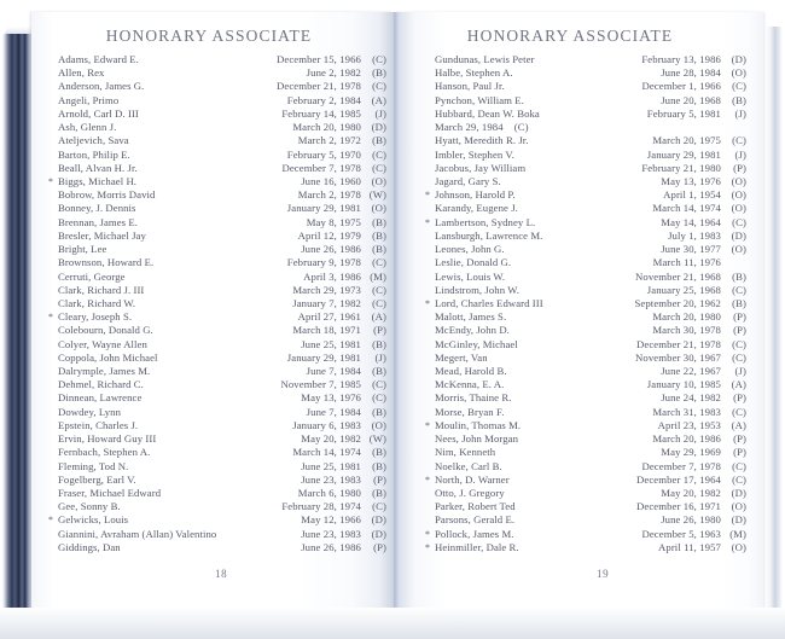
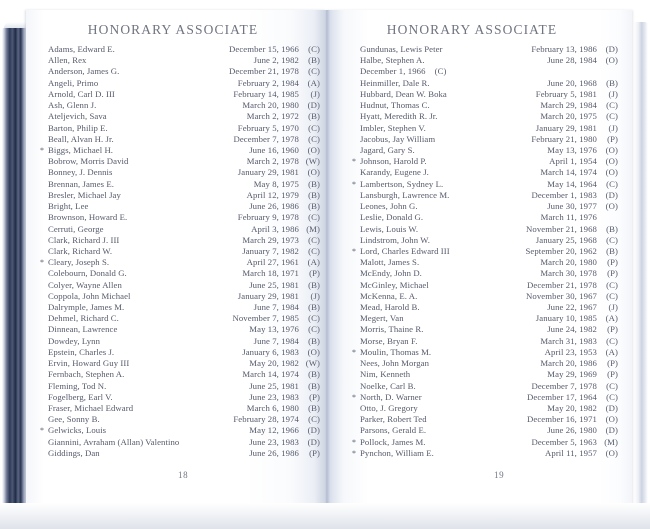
  HONORARY ASSOCIATE
  Adams, Edward E.
  December 15, 1966
  Allen, Rex
  June 2, 1982
  Anderson, James G.
  December 21, 1978
  Angeli, Primo
  February 2, 1984
  Arnold, Carl D. III
  February 14, 1985
  Ash, Glenn J.
  March 20, 1980
  Ateljevich, Sava
  March 2, 1972
  Barton, Philip E.
  February 5, 1970
  Beall, Alvan H. Jr.
  December 7, 1978
  *
  Biggs, Michael H.
  June 16, 1960
  Bobrow, Morris David
  March 2, 1978
  Bonney, J. Dennis
  January 29, 1981
  Brennan, James E.
  May 8, 1975
  Bresler, Michael Jay
  April 12, 1979
  Bright, Lee
  June 26, 1986
  Brownson, Howard E.
  February 9, 1978
  Cerruti, George
  April 3, 1986
  Clark, Richard J. III
  March 29, 1973
  Clark, Richard W.
  January 7, 1982
  *
  Cleary, Joseph S.
  April 27, 1961
  Colebourn, Donald G.
  March 18, 1971
  Colyer, Wayne Allen
  June 25, 1981
  Coppola, John Michael
  January 29, 1981
  Dalrymple, James M.
  June 7, 1984
  Dehmel, Richard C.
  November 7, 1985
  Dinnean, Lawrence
  May 13, 1976
  Dowdey, Lynn
  June 7, 1984
  Epstein, Charles J.
  January 6, 1983
  Ervin, Howard Guy III
  May 20, 1982
  Fernbach, Stephen A.
  March 14, 1974
  Fleming, Tod N.
  June 25, 1981
  Fogelberg, Earl V.
  June 23, 1983
  Fraser, Michael Edward
  March 6, 1980
  Gee, Sonny B.
  February 28, 1974
  *
  Gelwicks, Louis
  May 12, 1966
  Giannini, Avraham (Allan) Valentino
  June 23, 1983
  Giddings, Dan
  June 26, 1986
  18
  HONORARY ASSOCIATE
  Gundunas, Lewis Peter
  February 13, 1986
  (D)
  Halbe, Stephen A.
  June 28, 1984
  (O)
- Hanson, Paul Jr.
  December 1, 1966
  (C)
- Pynchon, William E.
+ Heinmiller, Dale R.
  June 20, 1968
  (B)
  Hubbard, Dean W. Boka
  February 5, 1981
  (J)
+ Hudnut, Thomas C.
  March 29, 1984
  (C)
  Hyatt, Meredith R. Jr.
  March 20, 1975
  (C)
  Imbler, Stephen V.
  January 29, 1981
  (J)
  Jacobus, Jay William
  February 21, 1980
  (P)
  Jagard, Gary S.
  May 13, 1976
  (O)
  *
  Johnson, Harold P.
  April 1, 1954
  (O)
  Karandy, Eugene J.
  March 14, 1974
  (O)
  *
  Lambertson, Sydney L.
  May 14, 1964
  (C)
  Lansburgh, Lawrence M.
- July 1, 1983
+ December 1, 1983
  (D)
  Leones, John G.
  June 30, 1977
  (O)
  Leslie, Donald G.
  March 11, 1976
  Lewis, Louis W.
  November 21, 1968
  (B)
  Lindstrom, John W.
  January 25, 1968
  (C)
  *
  Lord, Charles Edward III
  September 20, 1962
  (B)
  Malott, James S.
  March 20, 1980
  (P)
  McEndy, John D.
  March 30, 1978
  (P)
  McGinley, Michael
  December 21, 1978
  (C)
- Megert, Van
+ McKenna, E. A.
  November 30, 1967
  (C)
  Mead, Harold B.
  June 22, 1967
  (J)
- McKenna, E. A.
+ Megert, Van
  January 10, 1985
  (A)
  Morris, Thaine R.
  June 24, 1982
  (P)
  Morse, Bryan F.
  March 31, 1983
  (C)
  *
  Moulin, Thomas M.
  April 23, 1953
  (A)
  Nees, John Morgan
  March 20, 1986
  (P)
  Nim, Kenneth
  May 29, 1969
  (P)
  Noelke, Carl B.
  December 7, 1978
  (C)
  *
  North, D. Warner
  December 17, 1964
  (C)
  Otto, J. Gregory
  May 20, 1982
  (D)
  Parker, Robert Ted
  December 16, 1971
  (O)
  Parsons, Gerald E.
  June 26, 1980
  (D)
  *
  Pollock, James M.
  December 5, 1963
  (M)
  *
- Heinmiller, Dale R.
+ Pynchon, William E.
  April 11, 1957
  (O)
  19
